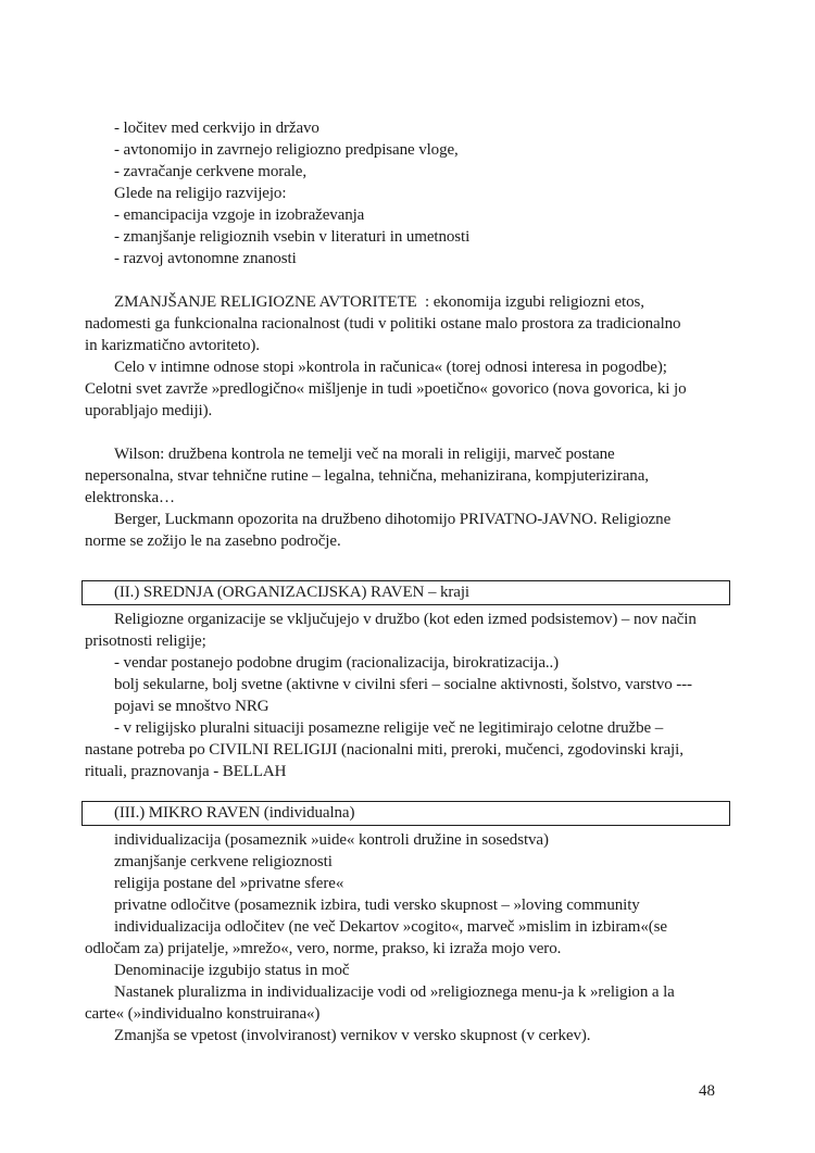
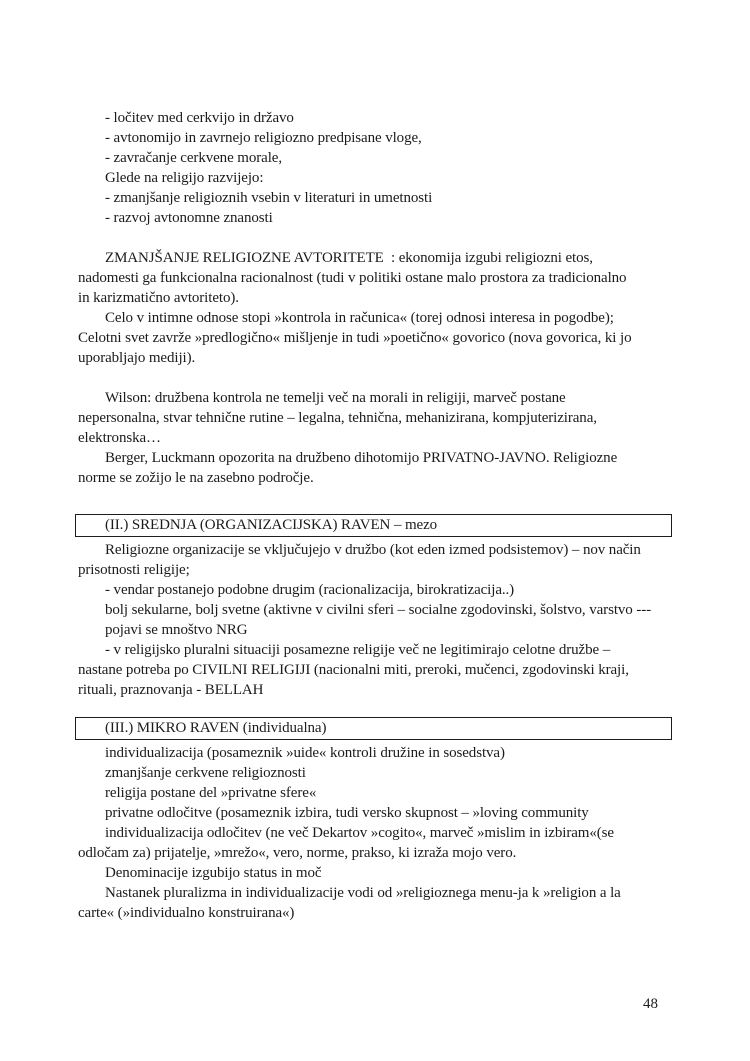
  - ločitev med cerkvijo in državo
  - avtonomijo in zavrnejo religiozno predpisane vloge,
  - zavračanje cerkvene morale,
  Glede na religijo razvijejo:
- - emancipacija vzgoje in izobraževanja
  - zmanjšanje religioznih vsebin v literaturi in umetnosti
  - razvoj avtonomne znanosti
  ZMANJŠANJE RELIGIOZNE AVTORITETE : ekonomija izgubi religiozni etos,
  nadomesti ga funkcionalna racionalnost (tudi v politiki ostane malo prostora za tradicionalno
  in karizmatično avtoriteto).
  Celo v intimne odnose stopi »kontrola in računica« (torej odnosi interesa in pogodbe);
  Celotni svet zavrže »predlogično« mišljenje in tudi »poetično« govorico (nova govorica, ki jo
  uporabljajo mediji).
  Wilson: družbena kontrola ne temelji več na morali in religiji, marveč postane
  nepersonalna, stvar tehnične rutine – legalna, tehnična, mehanizirana, kompjuterizirana,
  elektronska…
  Berger, Luckmann opozorita na družbeno dihotomijo PRIVATNO-JAVNO. Religiozne
  norme se zožijo le na zasebno področje.
- (II.) SREDNJA (ORGANIZACIJSKA) RAVEN – kraji
+ (II.) SREDNJA (ORGANIZACIJSKA) RAVEN – mezo
  Religiozne organizacije se vključujejo v družbo (kot eden izmed podsistemov) – nov način
  prisotnosti religije;
  - vendar postanejo podobne drugim (racionalizacija, birokratizacija..)
- bolj sekularne, bolj svetne (aktivne v civilni sferi – socialne aktivnosti, šolstvo, varstvo ---
+ bolj sekularne, bolj svetne (aktivne v civilni sferi – socialne zgodovinski, šolstvo, varstvo ---
  pojavi se mnoštvo NRG
  - v religijsko pluralni situaciji posamezne religije več ne legitimirajo celotne družbe –
  nastane potreba po CIVILNI RELIGIJI (nacionalni miti, preroki, mučenci, zgodovinski kraji,
  rituali, praznovanja - BELLAH
  (III.) MIKRO RAVEN (individualna)
  individualizacija (posameznik »uide« kontroli družine in sosedstva)
  zmanjšanje cerkvene religioznosti
  religija postane del »privatne sfere«
  privatne odločitve (posameznik izbira, tudi versko skupnost – »loving community
  individualizacija odločitev (ne več Dekartov »cogito«, marveč »mislim in izbiram«(se
  odločam za) prijatelje, »mrežo«, vero, norme, prakso, ki izraža mojo vero.
  Denominacije izgubijo status in moč
  Nastanek pluralizma in individualizacije vodi od »religioznega menu-ja k »religion a la
  carte« (»individualno konstruirana«)
- Zmanjša se vpetost (involviranost) vernikov v versko skupnost (v cerkev).
  48
